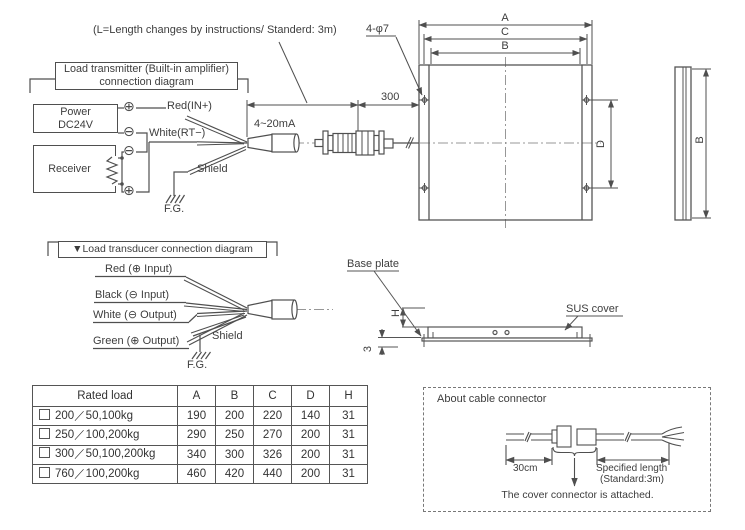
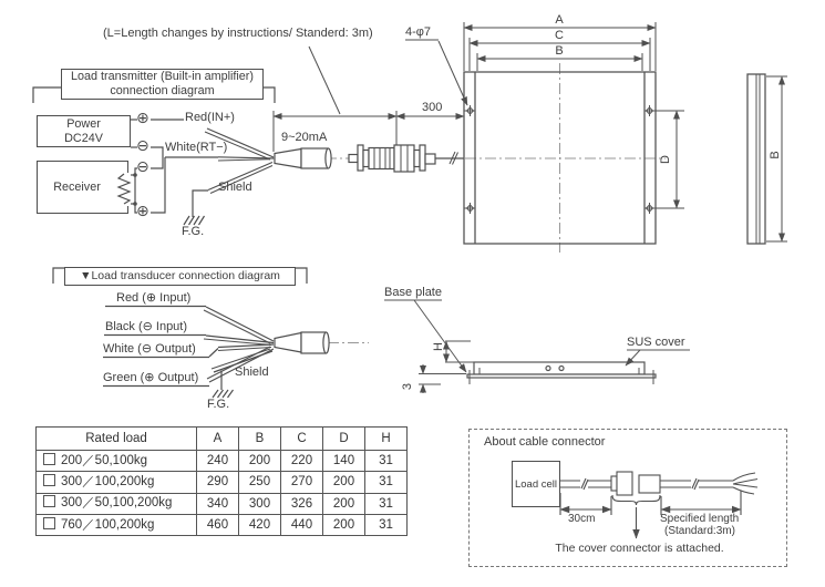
  Load transmitter (Built-in amplifier)
  connection diagram
  Power
  DC24V
  Receiver
  ▼Load transducer connection diagram
+ Load cell
  (L=Length changes by instructions/ Standerd: 3m)
  4-φ7
  A
  C
  B
  300
- 4~20mA
+ 9~20mA
  ⊕
  ⊖
  ⊖
  ⊕
  Red(IN+)
  White(RT−)
  Shield
  F.G.
  Red (⊕ Input)
  Black (⊖ Input)
  White (⊖ Output)
  Green (⊕ Output)
  Shield
  F.G.
  Base plate
  SUS cover
  Rated load	A	B	C	D	H
- 200／50,100kg	190	200	220	140	31
+ 200／50,100kg	240	200	220	140	31
- 250／100,200kg	290	250	270	200	31
+ 300／100,200kg	290	250	270	200	31
  300／50,100,200kg	340	300	326	200	31
  760／100,200kg	460	420	440	200	31
  About cable connector
  30cm
  Specified length
  (Standard:3m)
  The cover connector is attached.
